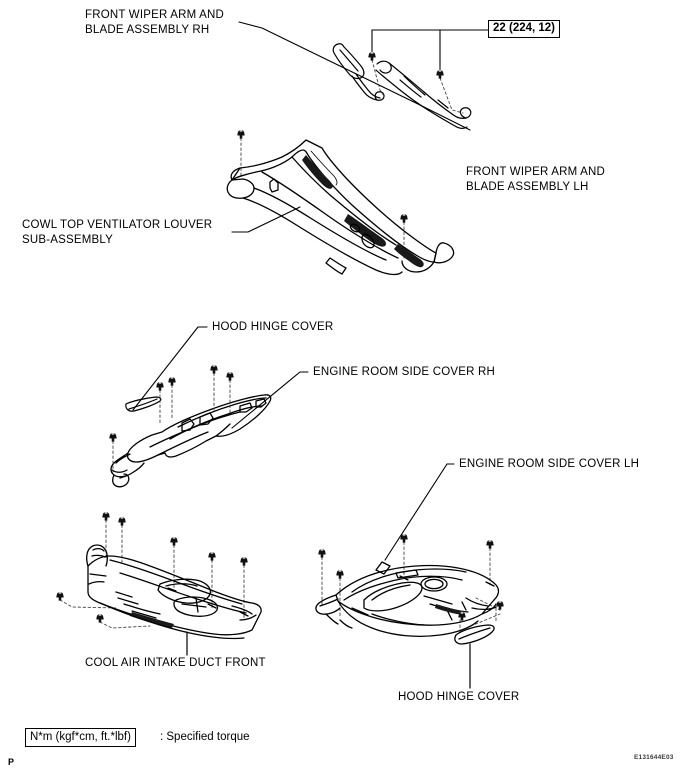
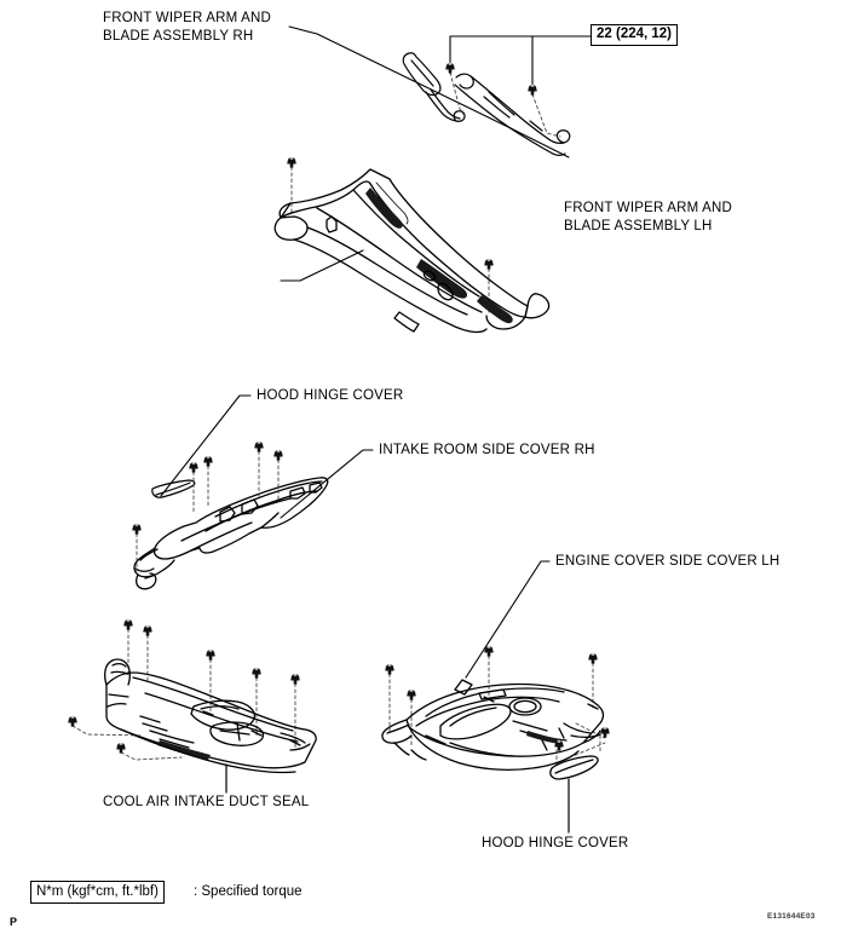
  FRONT WIPER ARM AND
  BLADE ASSEMBLY RH
  22 (224, 12)
  FRONT WIPER ARM AND
  BLADE ASSEMBLY LH
- COWL TOP VENTILATOR LOUVER
- SUB-ASSEMBLY
  HOOD HINGE COVER
- ENGINE ROOM SIDE COVER RH
+ INTAKE ROOM SIDE COVER RH
- ENGINE ROOM SIDE COVER LH
+ ENGINE COVER SIDE COVER LH
- COOL AIR INTAKE DUCT FRONT
+ COOL AIR INTAKE DUCT SEAL
  HOOD HINGE COVER
  N*m (kgf*cm, ft.*lbf)
  : Specified torque
  P
